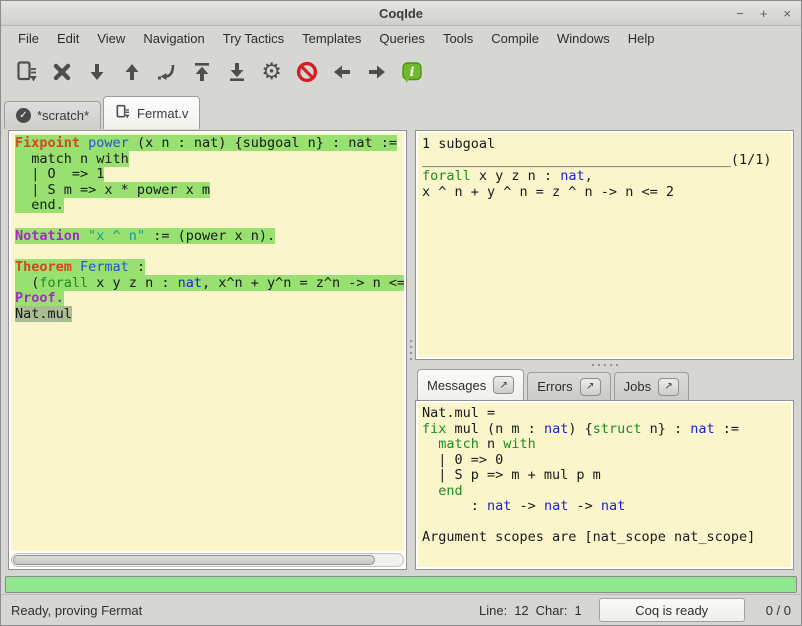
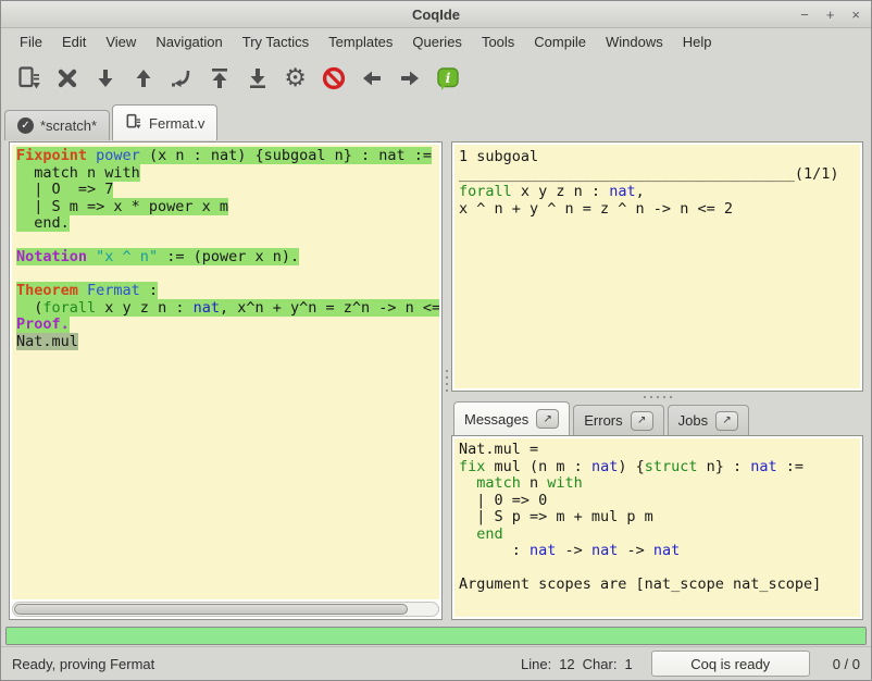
  CoqIde
  −
  +
  ×
  File
  Edit
  View
  Navigation
  Try Tactics
  Templates
  Queries
  Tools
  Compile
  Windows
  Help
  ⚙
  i
  ✓
  *scratch*
  Fermat.v
  Fixpoint power (x n : nat) {subgoal n} : nat :=
  match n with
- | O => 1
+ | O => 7
  | S m => x * power x m
  end.
  Notation "x ^ n" := (power x n).
  Theorem Fermat :
  (forall x y z n : nat, x^n + y^n = z^n -> n <=
  Proof.
  Nat.mul
  1 subgoal
  ______________________________________(1/1)
  forall x y z n : nat,
  x ^ n + y ^ n = z ^ n -> n <= 2
  Messages
  ↗
  Errors
  ↗
  Jobs
  ↗
  Nat.mul =
  fix mul (n m : nat) {struct n} : nat :=
  match n with
  | 0 => 0
  | S p => m + mul p m
  end
  : nat -> nat -> nat
  Argument scopes are [nat_scope nat_scope]
  Ready, proving Fermat
  Line:
  12
  Char:
  1
  Coq is ready
  0 / 0
